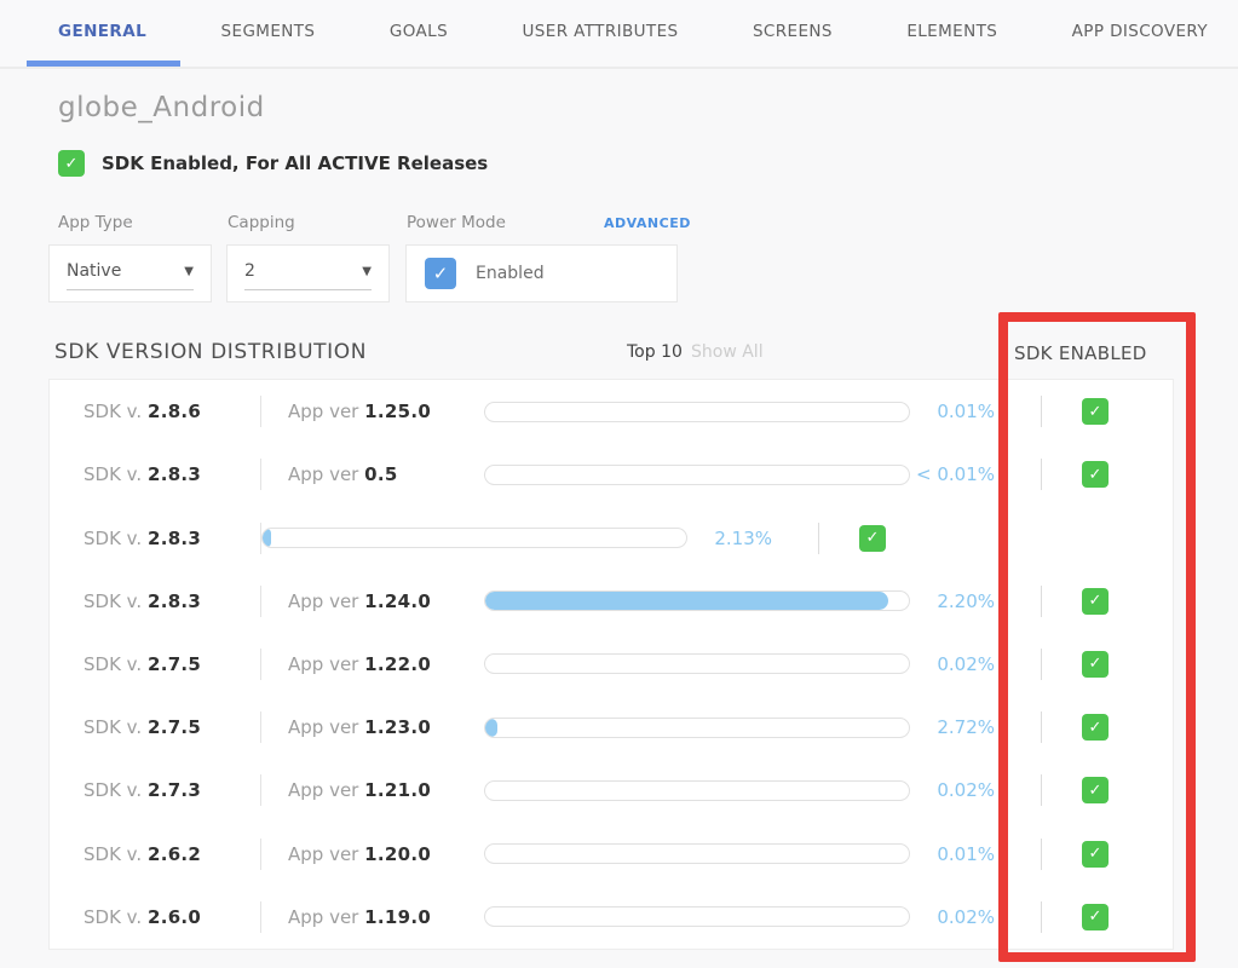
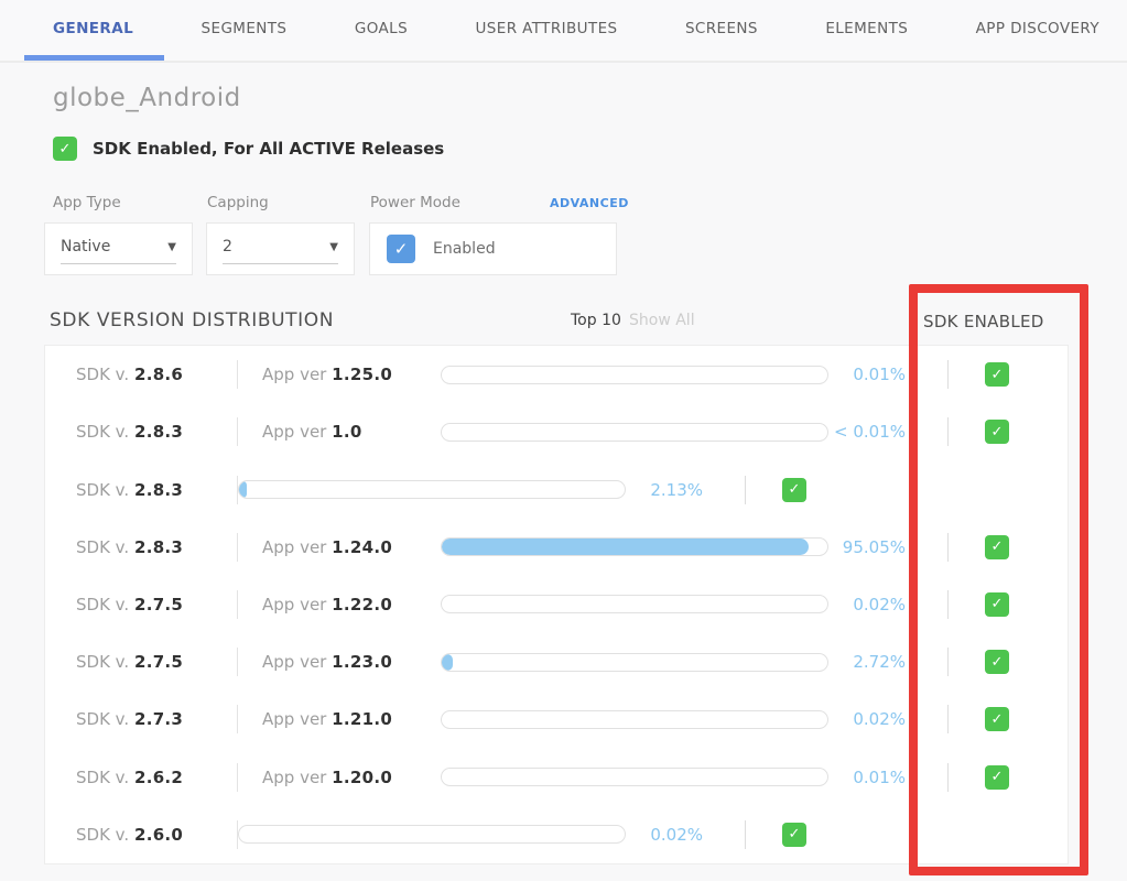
  GENERAL
  SEGMENTS
  GOALS
  USER ATTRIBUTES
  SCREENS
  ELEMENTS
  APP DISCOVERY
  globe_Android
  ✓
  SDK Enabled, For All ACTIVE Releases
  App Type
  Capping
  Power Mode
  ADVANCED
  Native
  ▼
  2
  ▼
  ✓
  Enabled
  SDK VERSION DISTRIBUTION
  Top 10
  Show All
  SDK ENABLED
  SDK v. 2.8.6
  App ver 1.25.0
  0.01%
  ✓
  SDK v. 2.8.3
- App ver 0.5
+ App ver 1.0
  < 0.01%
  ✓
  SDK v. 2.8.3
  2.13%
  ✓
  SDK v. 2.8.3
  App ver 1.24.0
- 2.20%
+ 95.05%
  ✓
  SDK v. 2.7.5
  App ver 1.22.0
  0.02%
  ✓
  SDK v. 2.7.5
  App ver 1.23.0
  2.72%
  ✓
  SDK v. 2.7.3
  App ver 1.21.0
  0.02%
  ✓
  SDK v. 2.6.2
  App ver 1.20.0
  0.01%
  ✓
  SDK v. 2.6.0
- App ver 1.19.0
  0.02%
  ✓
